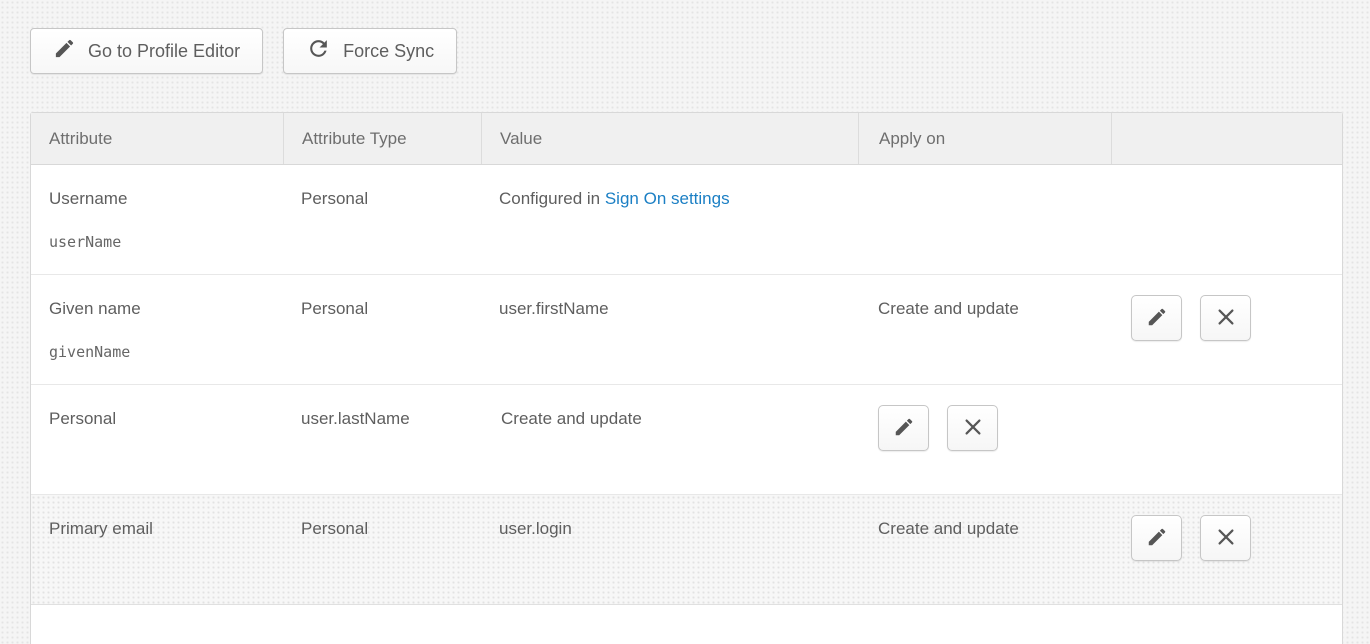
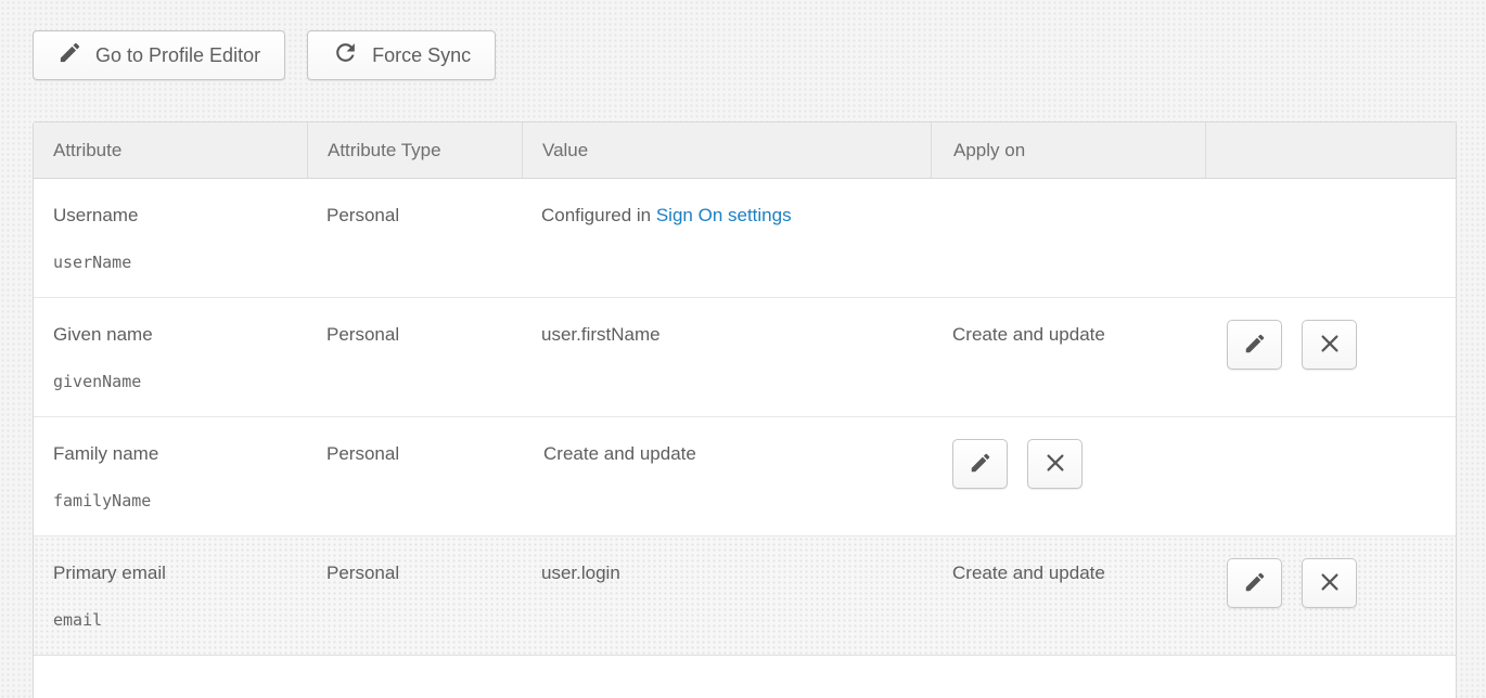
  Go to Profile Editor
  Force Sync
  Attribute
  Attribute Type
  Value
  Apply on
  Username
  userName
  Personal
  Configured in Sign On settings
  Given name
  givenName
  Personal
  user.firstName
  Create and update
+ Family name
+ familyName
  Personal
- user.lastName
  Create and update
  Primary email
+ email
  Personal
  user.login
  Create and update
